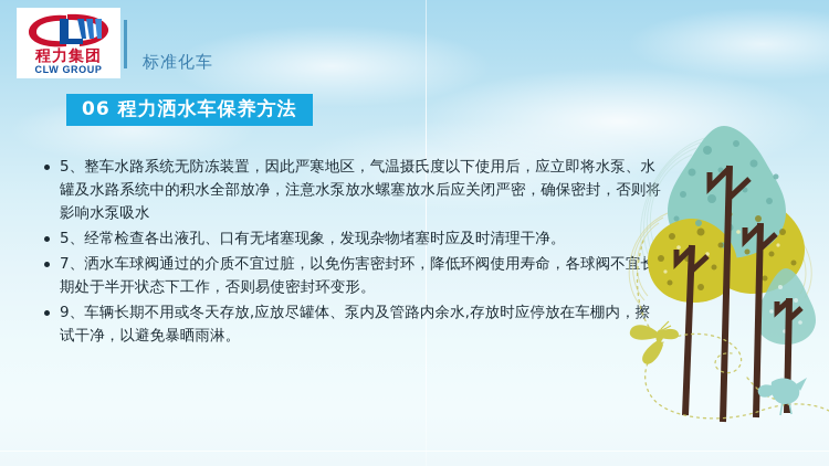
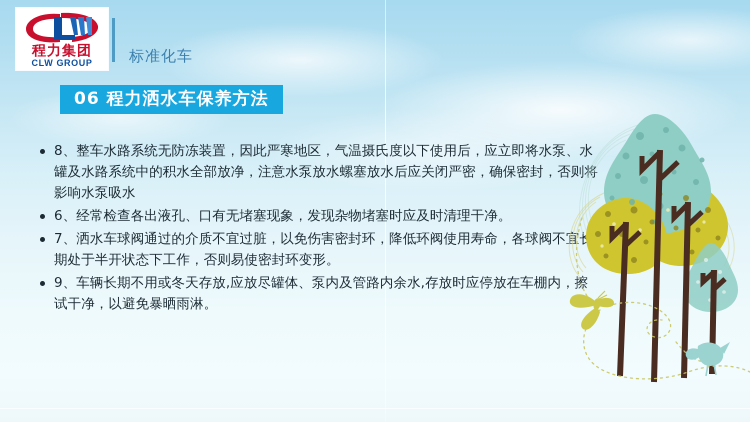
  程力集团
  CLW GROUP
  标准化车
  06 程力洒水车保养方法
- 5、整车水路系统无防冻装置，因此严寒地区，气温摄氏度以下使用后，应立即将水泵、水罐及水路系统中的积水全部放净，注意水泵放水螺塞放水后应关闭严密，确保密封，否则将影响水泵吸水
+ 8、整车水路系统无防冻装置，因此严寒地区，气温摄氏度以下使用后，应立即将水泵、水罐及水路系统中的积水全部放净，注意水泵放水螺塞放水后应关闭严密，确保密封，否则将影响水泵吸水
- 5、经常检查各出液孔、口有无堵塞现象，发现杂物堵塞时应及时清理干净。
+ 6、经常检查各出液孔、口有无堵塞现象，发现杂物堵塞时应及时清理干净。
  7、洒水车球阀通过的介质不宜过脏，以免伤害密封环，降低环阀使用寿命，各球阀不宜期处于半开状态下工作，否则易使密封环变形。
  9、车辆长期不用或冬天存放,应放尽罐体、泵内及管路内余水,存放时应停放在车棚内，试干净，以避免暴晒雨淋。
